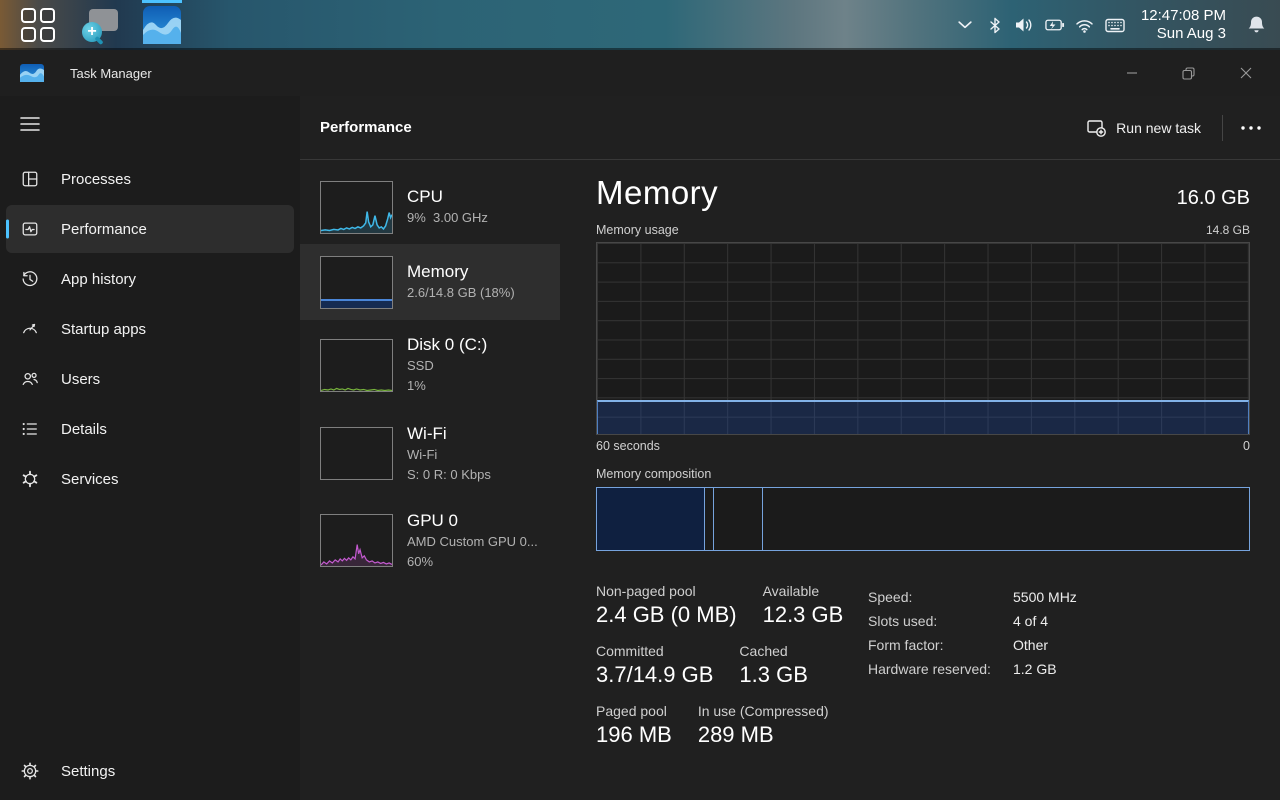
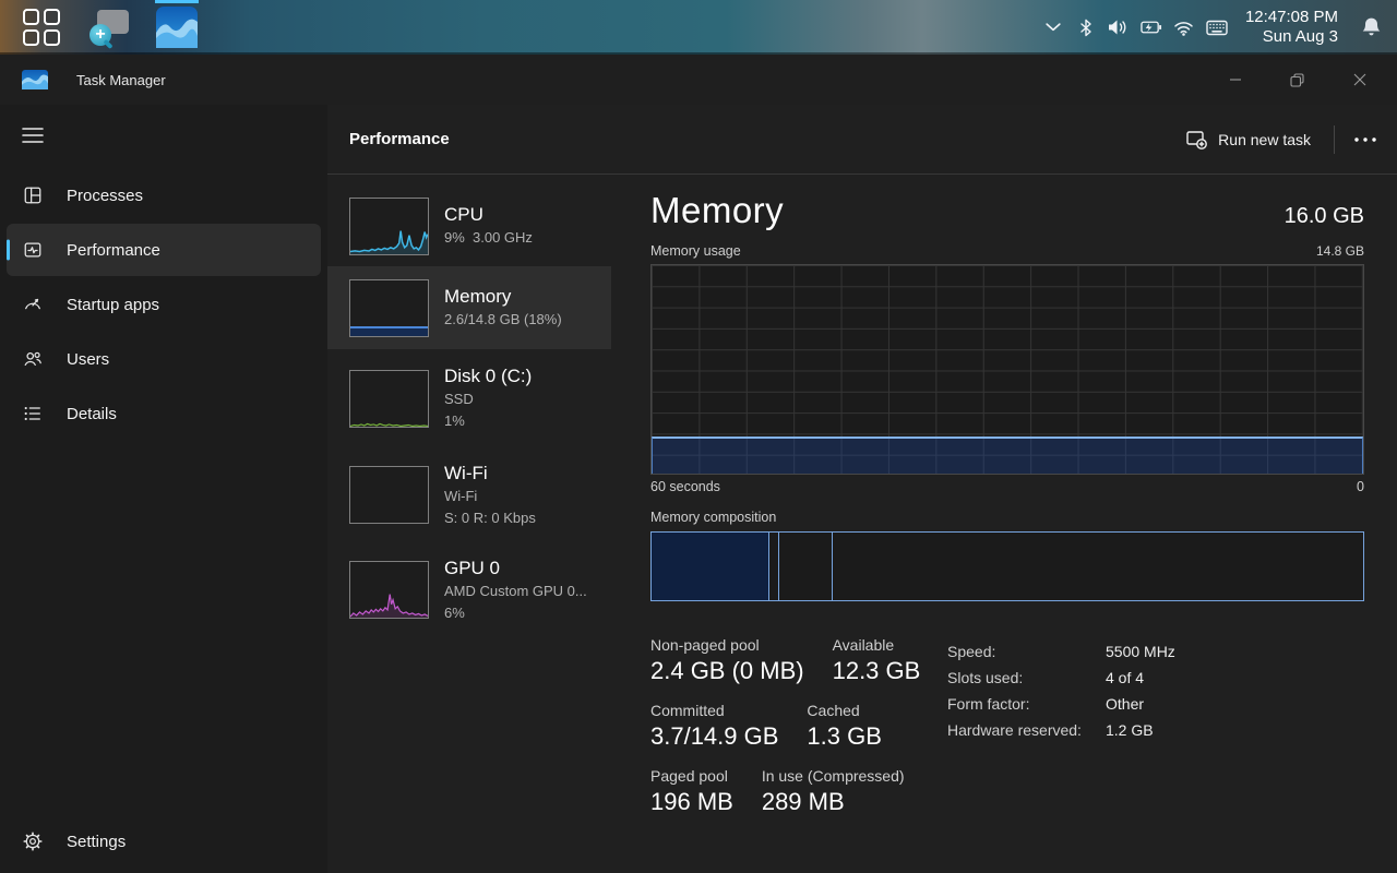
  +
  12:47:08 PM
  Sun Aug 3
  Task Manager
  Processes
  Performance
- App history
  Startup apps
  Users
  Details
- Services
  Settings
  Performance
  Run new task
  CPU
  9% 3.00 GHz
  Memory
  2.6/14.8 GB (18%)
  Disk 0 (C:)
  SSD
  1%
  Wi-Fi
  Wi-Fi
  S: 0 R: 0 Kbps
  GPU 0
  AMD Custom GPU 0...
- 60%
+ 6%
  Memory
  16.0 GB
  Memory usage
  14.8 GB
  60 seconds
  0
  Memory composition
  Non-paged pool
  2.4 GB (0 MB)
  Available
  12.3 GB
  Committed
  3.7/14.9 GB
  Cached
  1.3 GB
  Paged pool
  196 MB
  In use (Compressed)
  289 MB
  Speed:
  5500 MHz
  Slots used:
  4 of 4
  Form factor:
  Other
  Hardware reserved:
  1.2 GB
